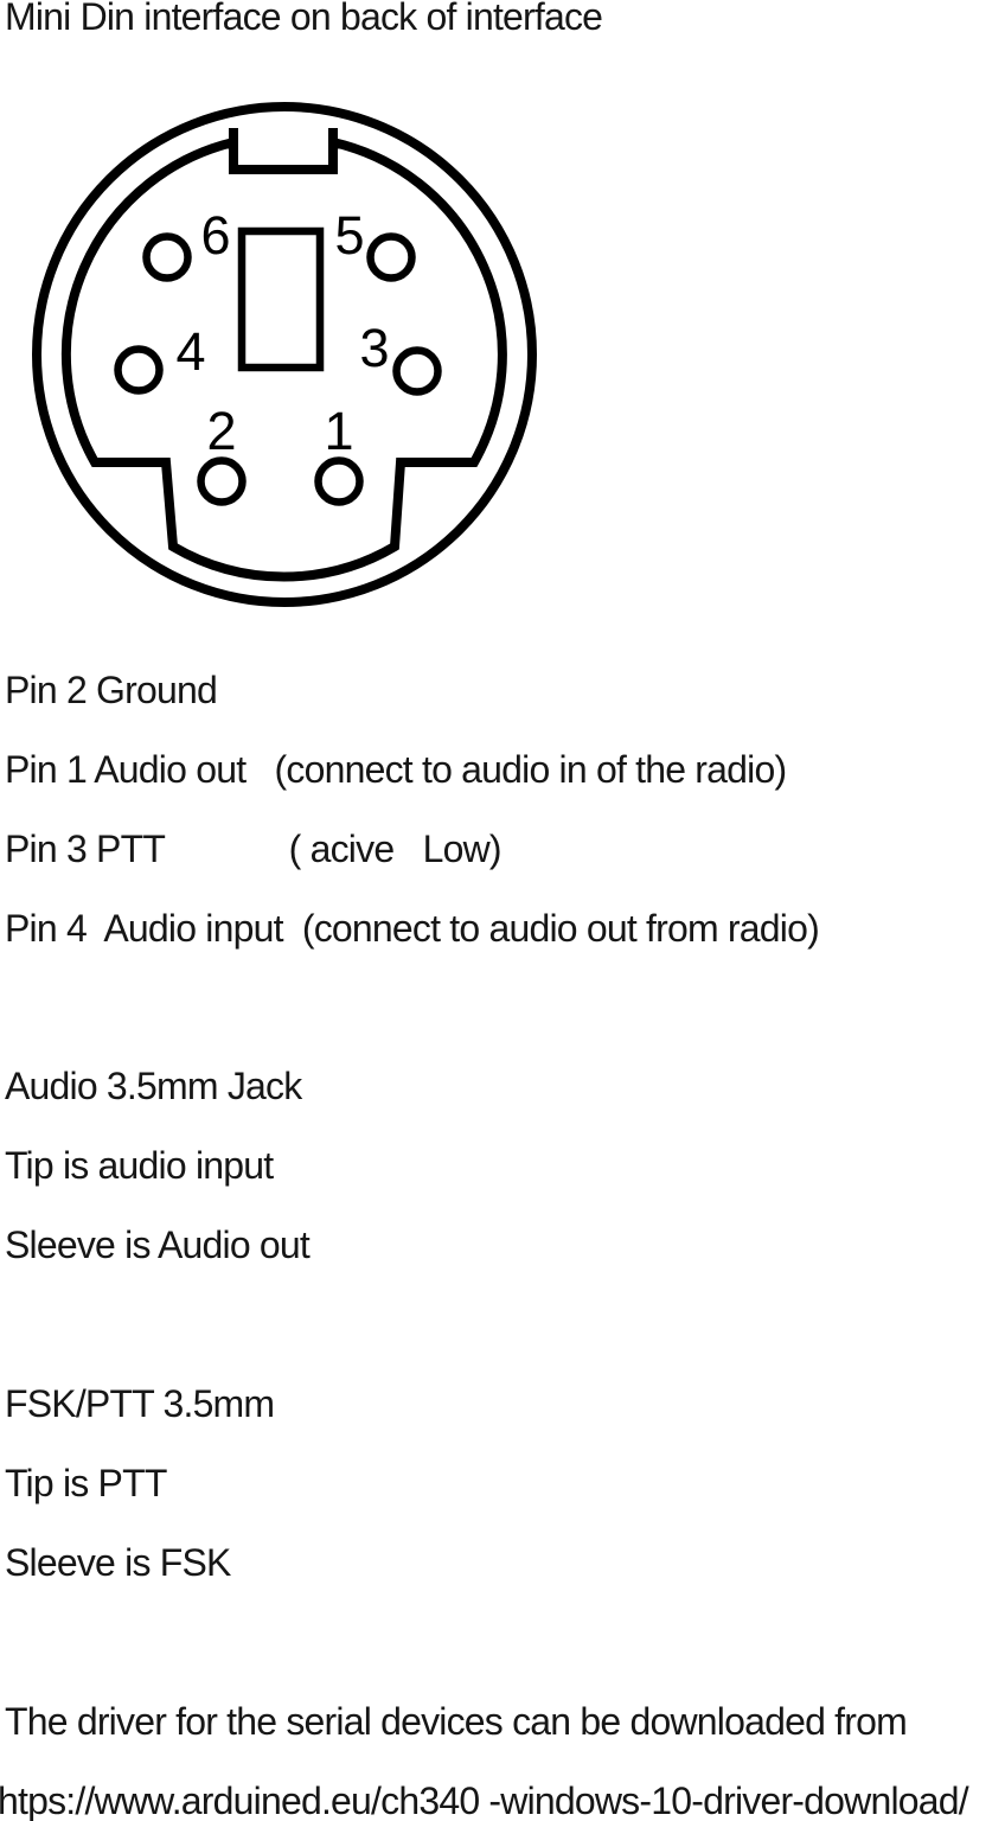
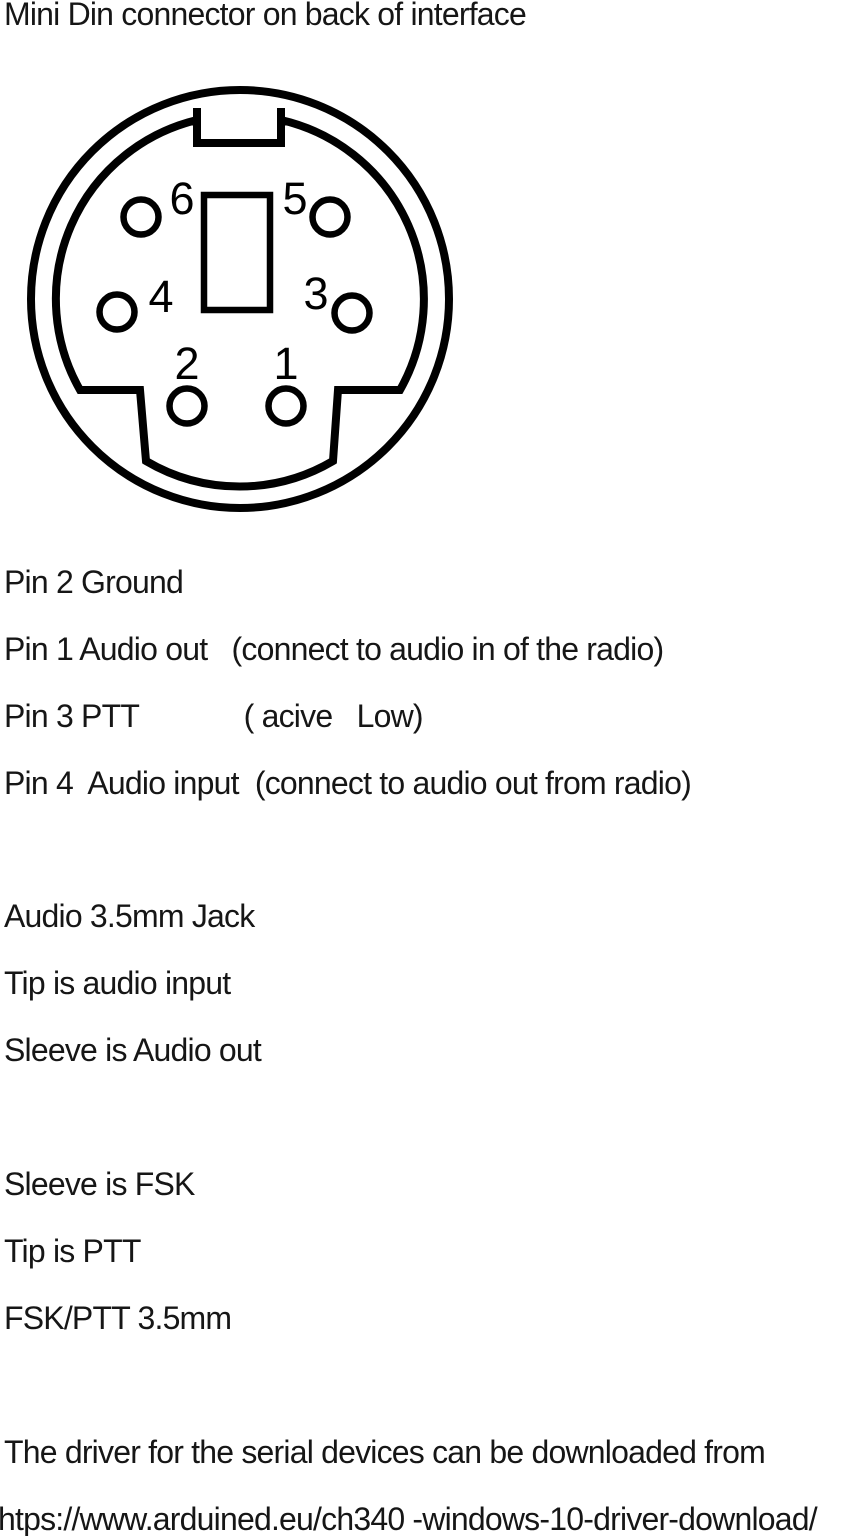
  6
  5
  4
  3
  2
  1
- Mini Din interface on back of interface
+ Mini Din connector on back of interface
  Pin 2 Ground
  Pin 1 Audio out (connect to audio in of the radio)
  Pin 3 PTT ( acive Low)
  Pin 4 Audio input (connect to audio out from radio)
  Audio 3.5mm Jack
  Tip is audio input
  Sleeve is Audio out
- FSK/PTT 3.5mm
+ Sleeve is FSK
  Tip is PTT
- Sleeve is FSK
+ FSK/PTT 3.5mm
  The driver for the serial devices can be downloaded from
  htps://www.arduined.eu/ch340 -windows-10-driver-download/
